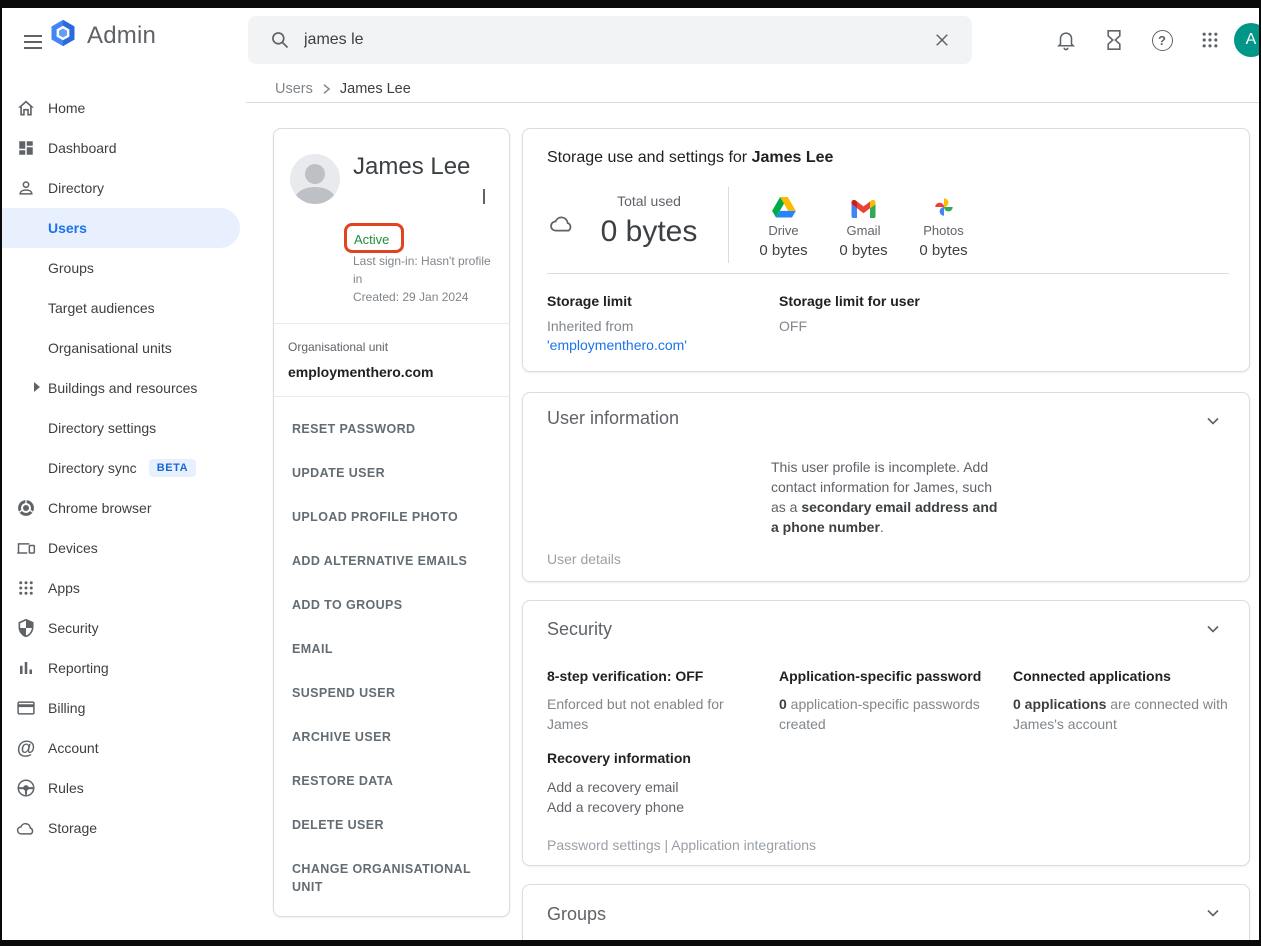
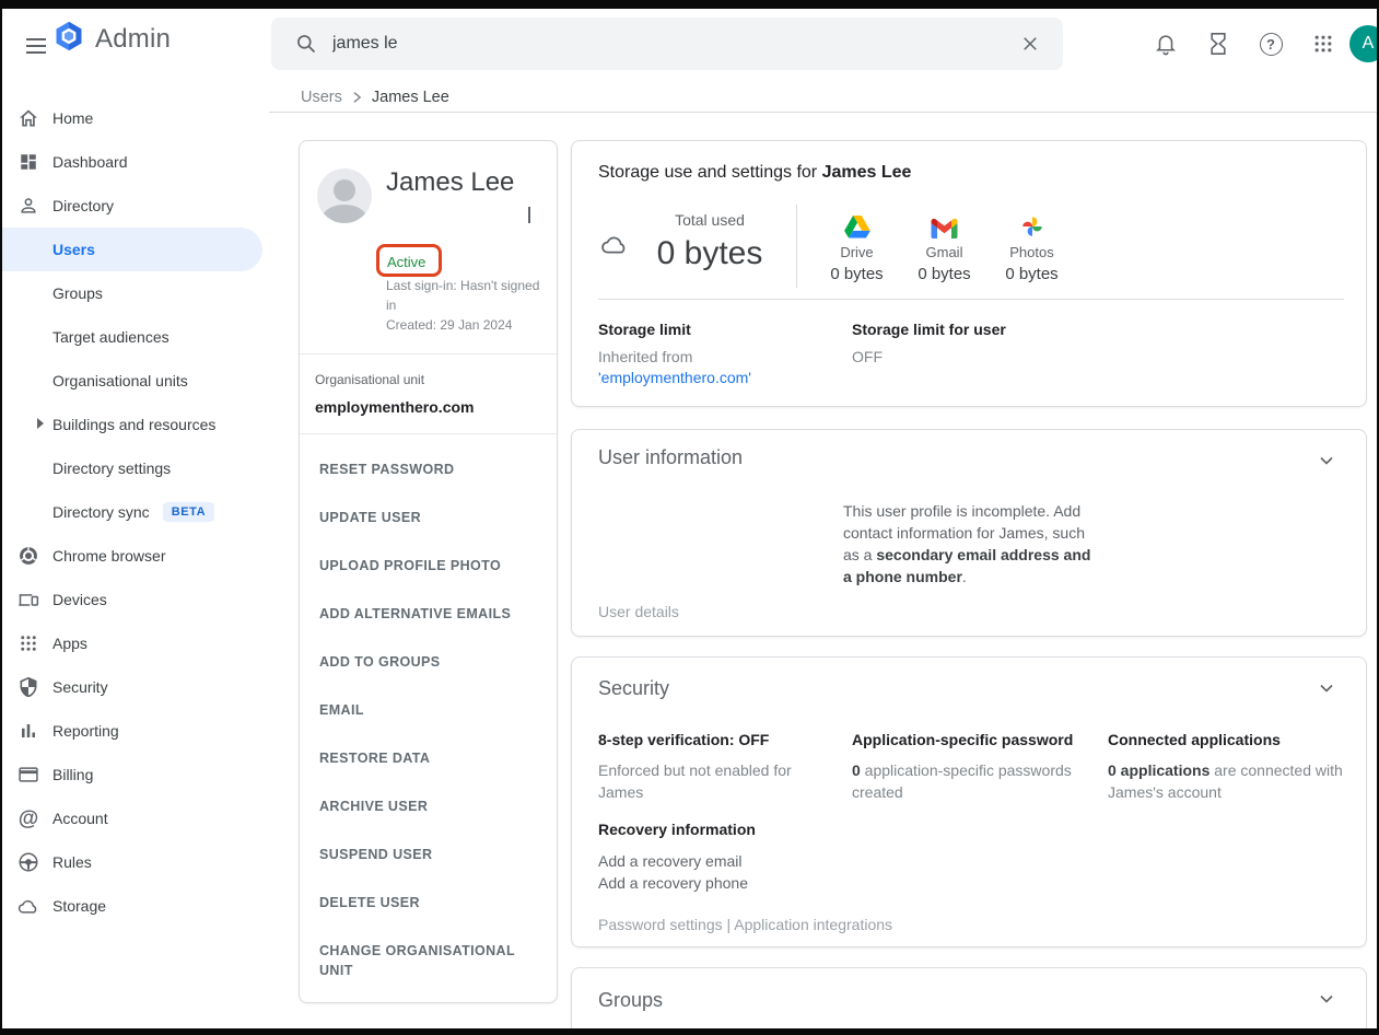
  Admin
  james le
  ?
  A
  Users
  James Lee
  Home
  Dashboard
  Directory
  Users
  Groups
  Target audiences
  Organisational units
  Buildings and resources
  Directory settings
  Directory sync
  BETA
  Chrome browser
  Devices
  Apps
  Security
  Reporting
  Billing
  @
  Account
  Rules
  Storage
  James Lee
  Active
- Last sign-in: Hasn't profile in
+ Last sign-in: Hasn't signed in
  Created: 29 Jan 2024
  Organisational unit
  employmenthero.com
  RESET PASSWORD
  UPDATE USER
  UPLOAD PROFILE PHOTO
  ADD ALTERNATIVE EMAILS
  ADD TO GROUPS
  EMAIL
- SUSPEND USER
+ RESTORE DATA
  ARCHIVE USER
- RESTORE DATA
+ SUSPEND USER
  DELETE USER
  CHANGE ORGANISATIONAL UNIT
  Storage use and settings for James Lee
  Total used
  0 bytes
  Drive
  0 bytes
  Gmail
  0 bytes
  Photos
  0 bytes
  Storage limit
  Inherited from
  'employmenthero.com'
  Storage limit for user
  OFF
  User information
  This user profile is incomplete. Add contact information for James, such as a secondary email address and a phone number.
  User details
  Security
  8-step verification: OFF
  Enforced but not enabled for James
  Application-specific password
  0 application-specific passwords created
  Connected applications
  0 applications are connected with James's account
  Recovery information
  Add a recovery email
  Add a recovery phone
  Password settings | Application integrations
  Groups
